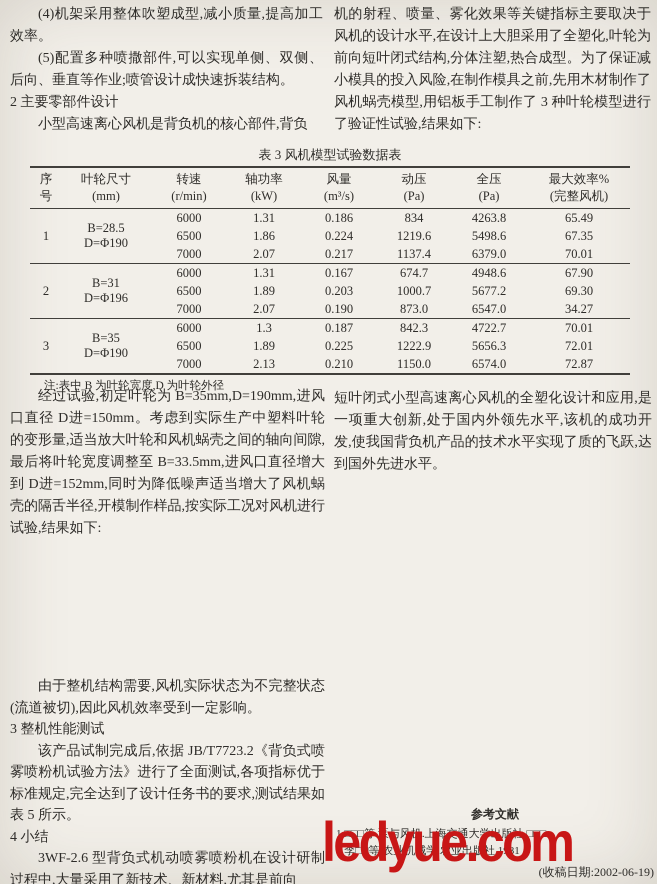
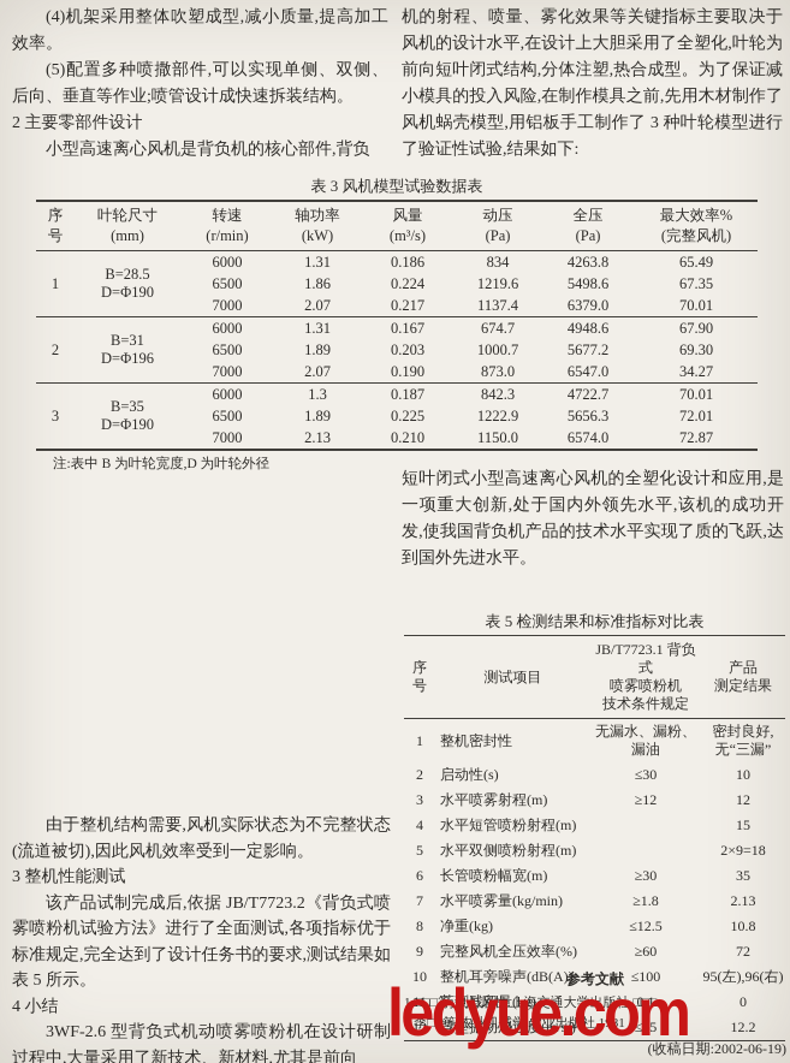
  (4)机架采用整体吹塑成型,减小质量,提高加工效率。
  (5)配置多种喷撒部件,可以实现单侧、双侧、后向、垂直等作业;喷管设计成快速拆装结构。
  2 主要零部件设计
  小型高速离心风机是背负机的核心部件,背负
  机的射程、喷量、雾化效果等关键指标主要取决于风机的设计水平,在设计上大胆采用了全塑化,叶轮为前向短叶闭式结构,分体注塑,热合成型。为了保证减小模具的投入风险,在制作模具之前,先用木材制作了风机蜗壳模型,用铝板手工制作了 3 种叶轮模型进行了验证性试验,结果如下:
  表 3 风机模型试验数据表
  序号	叶轮尺寸(mm)	转速(r/min)	轴功率(kW)	风量(m³/s)	动压(Pa)	全压(Pa)	最大效率%(完整风机)
  1	B=28.5D=Φ190	6000	1.31	0.186	834	4263.8	65.49
  6500	1.86	0.224	1219.6	5498.6	67.35
  7000	2.07	0.217	1137.4	6379.0	70.01
  2	B=31D=Φ196	6000	1.31	0.167	674.7	4948.6	67.90
  6500	1.89	0.203	1000.7	5677.2	69.30
  7000	2.07	0.190	873.0	6547.0	34.27
  3	B=35D=Φ190	6000	1.3	0.187	842.3	4722.7	70.01
  6500	1.89	0.225	1222.9	5656.3	72.01
  7000	2.13	0.210	1150.0	6574.0	72.87
  注:表中 B 为叶轮宽度,D 为叶轮外径
- 经过试验,初定叶轮为 B=35mm,D=190mm,进风口直径 D进=150mm。考虑到实际生产中塑料叶轮的变形量,适当放大叶轮和风机蜗壳之间的轴向间隙,最后将叶轮宽度调整至 B=33.5mm,进风口直径增大到 D进=152mm,同时为降低噪声适当增大了风机蜗壳的隔舌半径,开模制作样品,按实际工况对风机进行试验,结果如下:
  由于整机结构需要,风机实际状态为不完整状态(流道被切),因此风机效率受到一定影响。
  3 整机性能测试
  该产品试制完成后,依据 JB/T7723.2《背负式喷雾喷粉机试验方法》进行了全面测试,各项指标优于标准规定,完全达到了设计任务书的要求,测试结果如表 5 所示。
  4 小结
  3WF-2.6 型背负式机动喷雾喷粉机在设计研制过程中,大量采用了新技术、新材料,尤其是前向
  短叶闭式小型高速离心风机的全塑化设计和应用,是一项重大创新,处于国内外领先水平,该机的成功开发,使我国背负机产品的技术水平实现了质的飞跃,达到国外先进水平。
+ 表 5 检测结果和标准指标对比表
+ 序号	测试项目	JB/T7723.1 背负式喷雾喷粉机技术条件规定	产品测定结果
+ 1	整机密封性	无漏水、漏粉、漏油	密封良好,无“三漏”
+ 2	启动性(s)	≤30	10
+ 3	水平喷雾射程(m)	≥12	12
+ 4	水平短管喷粉射程(m)		15
+ 5	水平双侧喷粉射程(m)		2×9=18
+ 6	长管喷粉幅宽(m)	≥30	35
+ 7	水平喷雾量(kg/min)	≥1.8	2.13
+ 8	净重(kg)	≤12.5	10.8
+ 9	完整风机全压效率(%)	≥60	72
+ 10	整机耳旁噪声(dB(A))	≤100	95(左),96(右)
+ 11	药剂残留量(kg)	0.1	0
+ 12	背垫振动加速度(m/s²)	≤15	12.2
  参考文献
  1 □□□等.泵与风机.上海交通大学出版社.□□□
  2 李□□等.农业机械学.农业出版社.1981
  (收稿日期:2002-06-19)
  ledyue.com
